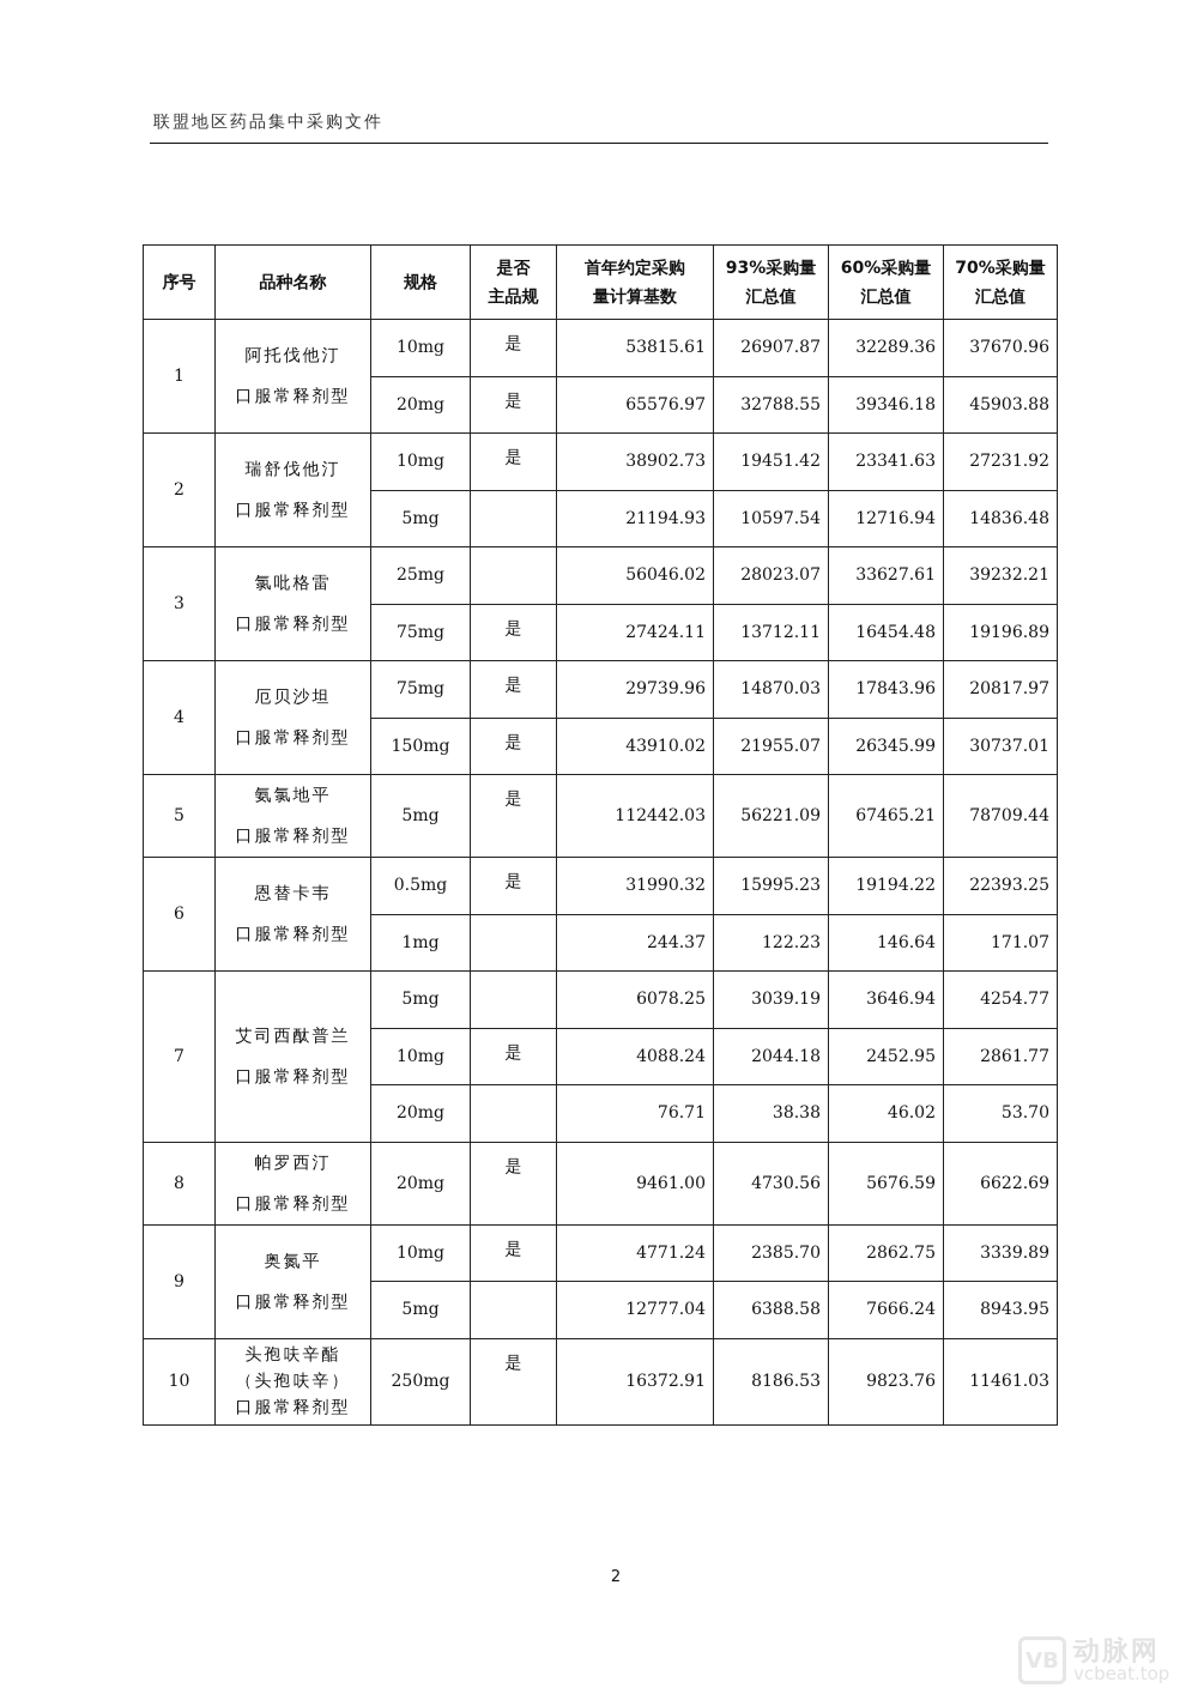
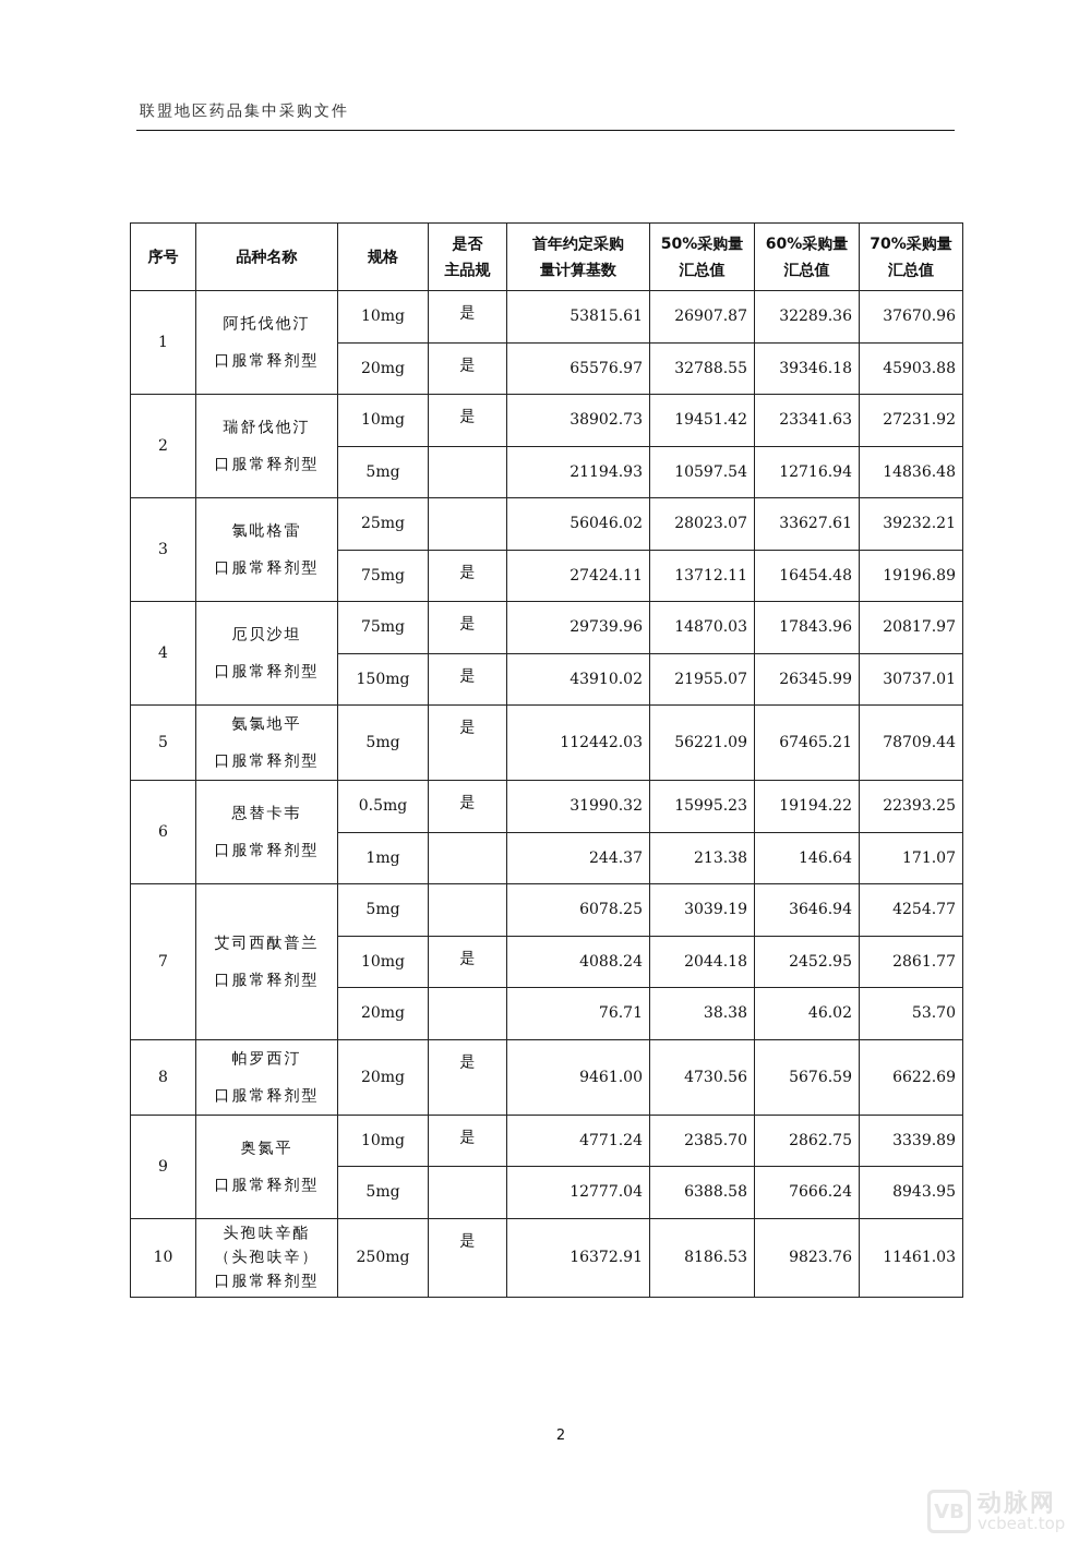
  联盟地区药品集中采购文件
- 序号	品种名称	规格	是否主品规	首年约定采购量计算基数	93%采购量汇总值	60%采购量汇总值	70%采购量汇总值
+ 序号	品种名称	规格	是否主品规	首年约定采购量计算基数	50%采购量汇总值	60%采购量汇总值	70%采购量汇总值
  1	阿托伐他汀口服常释剂型	10mg	是	53815.61	26907.87	32289.36	37670.96
  20mg	是	65576.97	32788.55	39346.18	45903.88
  2	瑞舒伐他汀口服常释剂型	10mg	是	38902.73	19451.42	23341.63	27231.92
  5mg		21194.93	10597.54	12716.94	14836.48
  3	氯吡格雷口服常释剂型	25mg		56046.02	28023.07	33627.61	39232.21
  75mg	是	27424.11	13712.11	16454.48	19196.89
  4	厄贝沙坦口服常释剂型	75mg	是	29739.96	14870.03	17843.96	20817.97
  150mg	是	43910.02	21955.07	26345.99	30737.01
  5	氨氯地平口服常释剂型	5mg	是	112442.03	56221.09	67465.21	78709.44
  6	恩替卡韦口服常释剂型	0.5mg	是	31990.32	15995.23	19194.22	22393.25
- 1mg		244.37	122.23	146.64	171.07
+ 1mg		244.37	213.38	146.64	171.07
  7	艾司西酞普兰口服常释剂型	5mg		6078.25	3039.19	3646.94	4254.77
  10mg	是	4088.24	2044.18	2452.95	2861.77
  20mg		76.71	38.38	46.02	53.70
  8	帕罗西汀口服常释剂型	20mg	是	9461.00	4730.56	5676.59	6622.69
  9	奥氮平口服常释剂型	10mg	是	4771.24	2385.70	2862.75	3339.89
  5mg		12777.04	6388.58	7666.24	8943.95
  10	头孢呋辛酯（头孢呋辛）口服常释剂型	250mg	是	16372.91	8186.53	9823.76	11461.03
  2
  VB
  动脉网
  vcbeat.top
